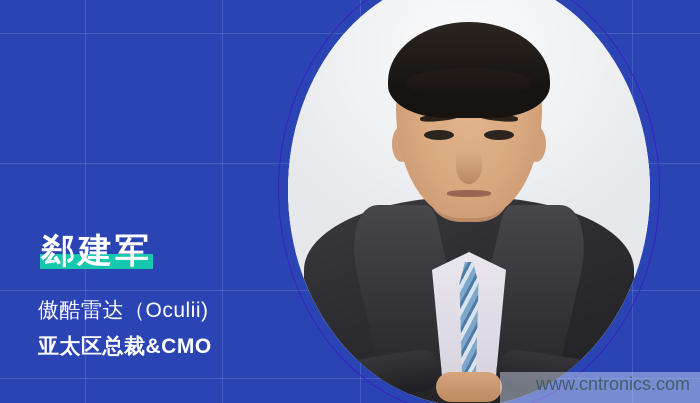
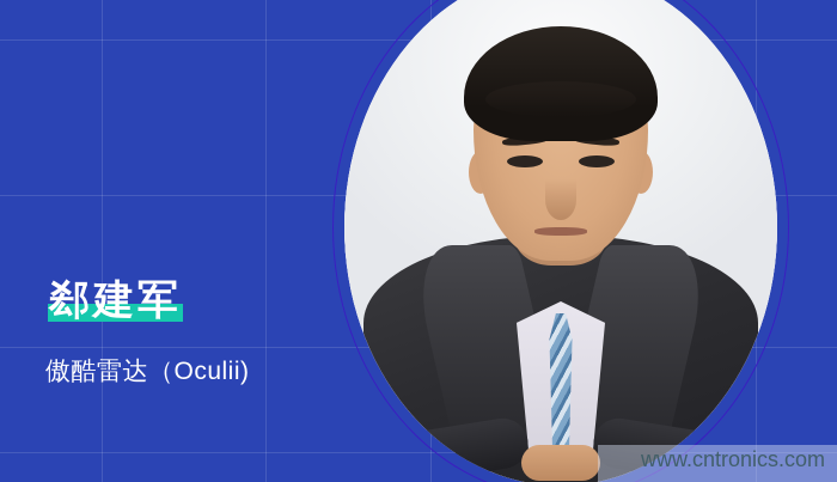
  郄建军
  傲酷雷达（Oculii)
- 亚太区总裁&CMO
  www.cntronics.com
